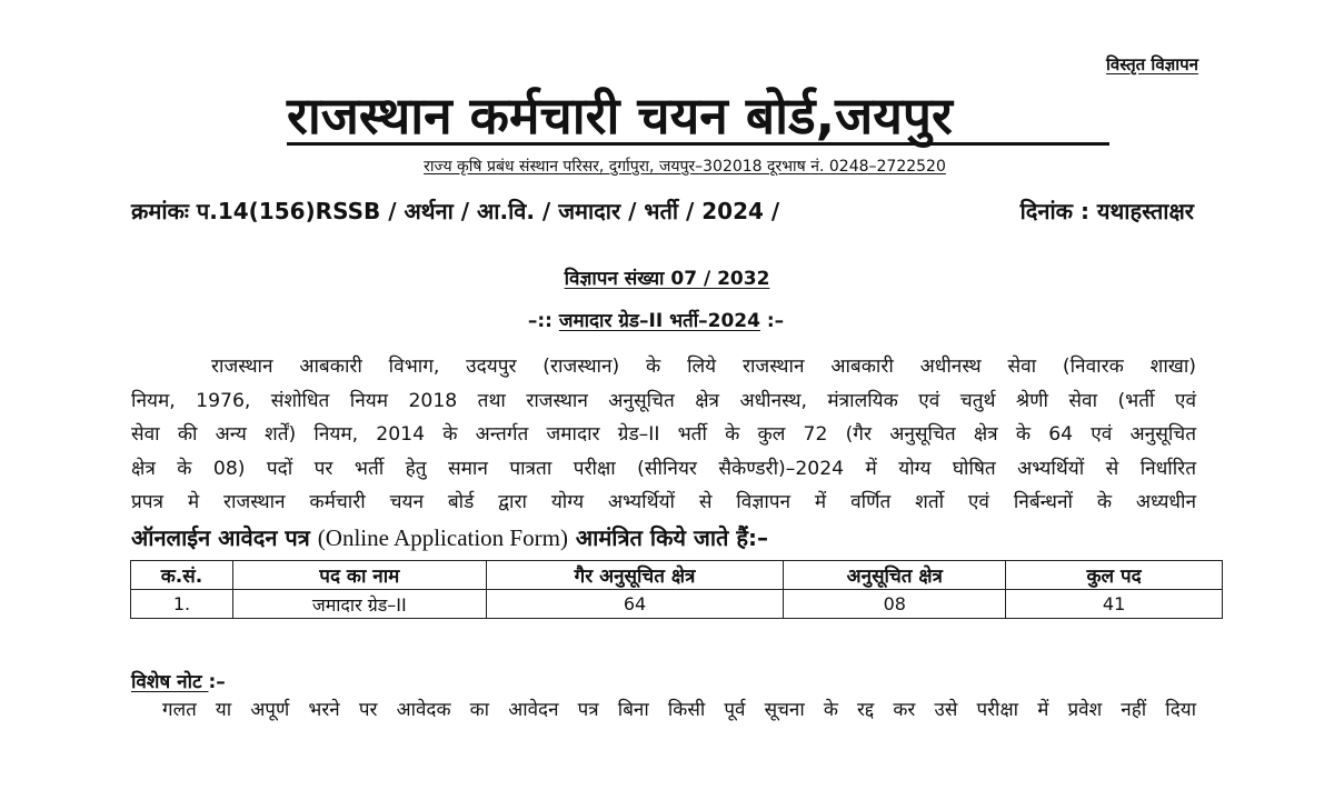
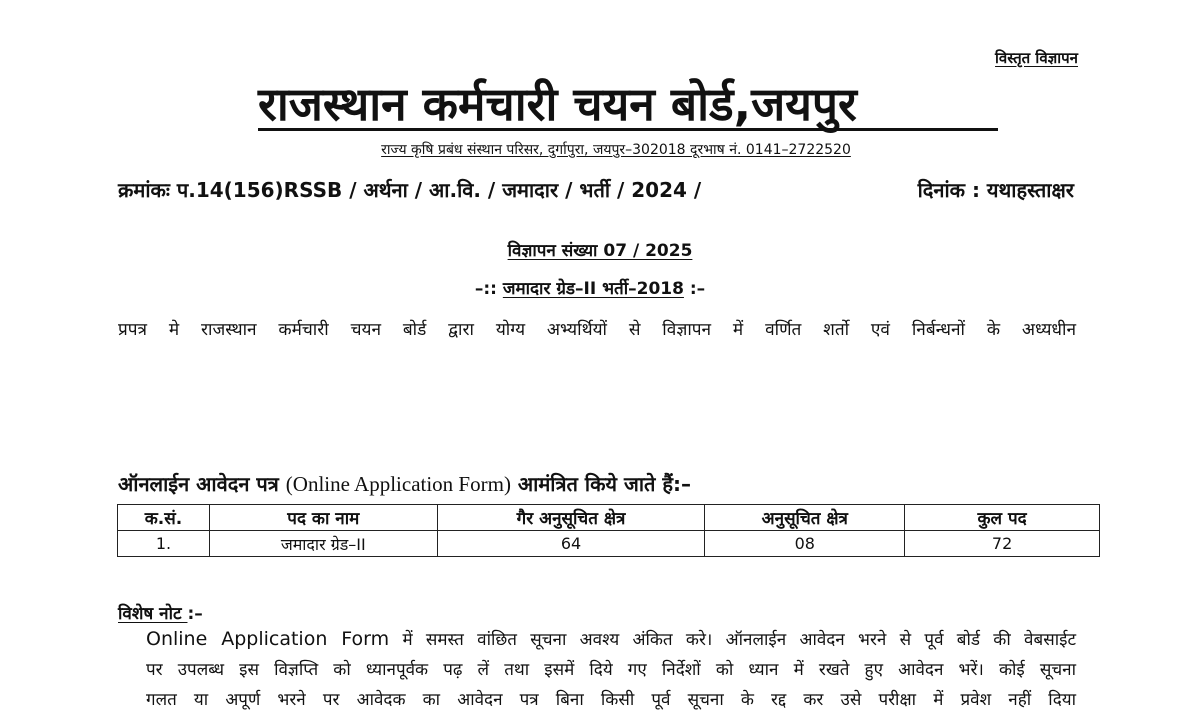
  विस्तृत विज्ञापन
  राजस्थान कर्मचारी चयन बोर्ड,जयपुर
- राज्य कृषि प्रबंध संस्थान परिसर, दुर्गापुरा, जयपुर–302018 दूरभाष नं. 0248–2722520
+ राज्य कृषि प्रबंध संस्थान परिसर, दुर्गापुरा, जयपुर–302018 दूरभाष नं. 0141–2722520
  क्रमांकः प.14(156)RSSB / अर्थना / आ.वि. / जमादार / भर्ती / 2024 /
  दिनांक : यथाहस्ताक्षर
- विज्ञापन संख्या 07 / 2032
+ विज्ञापन संख्या 07 / 2025
- –:: जमादार ग्रेड–II भर्ती–2024 :–
+ –:: जमादार ग्रेड–II भर्ती–2018 :–
- राजस्थान आबकारी विभाग, उदयपुर (राजस्थान) के लिये राजस्थान आबकारी अधीनस्थ सेवा (निवारक शाखा)
- नियम, 1976, संशोधित नियम 2018 तथा राजस्थान अनुसूचित क्षेत्र अधीनस्थ, मंत्रालयिक एवं चतुर्थ श्रेणी सेवा (भर्ती एवं
- सेवा की अन्य शर्तें) नियम, 2014 के अन्तर्गत जमादार ग्रेड–II भर्ती के कुल 72 (गैर अनुसूचित क्षेत्र के 64 एवं अनुसूचित
- क्षेत्र के 08) पदों पर भर्ती हेतु समान पात्रता परीक्षा (सीनियर सैकेण्डरी)–2024 में योग्य घोषित अभ्यर्थियों से निर्धारित
  प्रपत्र मे राजस्थान कर्मचारी चयन बोर्ड द्वारा योग्य अभ्यर्थियों से विज्ञापन में वर्णित शर्तो एवं निर्बन्धनों के अध्यधीन
  ऑनलाईन आवेदन पत्र (Online Application Form) आमंत्रित किये जाते हैं:–
  क.सं.	पद का नाम	गैर अनुसूचित क्षेत्र	अनुसूचित क्षेत्र	कुल पद
- 1.	जमादार ग्रेड–II	64	08	41
+ 1.	जमादार ग्रेड–II	64	08	72
  विशेष नोट :–
+ Online Application Form में समस्त वांछित सूचना अवश्य अंकित करे। ऑनलाईन आवेदन भरने से पूर्व बोर्ड की वेबसाईट
+ पर उपलब्ध इस विज्ञप्ति को ध्यानपूर्वक पढ़ लें तथा इसमें दिये गए निर्देशों को ध्यान में रखते हुए आवेदन भरें। कोई सूचना
  गलत या अपूर्ण भरने पर आवेदक का आवेदन पत्र बिना किसी पूर्व सूचना के रद्द कर उसे परीक्षा में प्रवेश नहीं दिया
